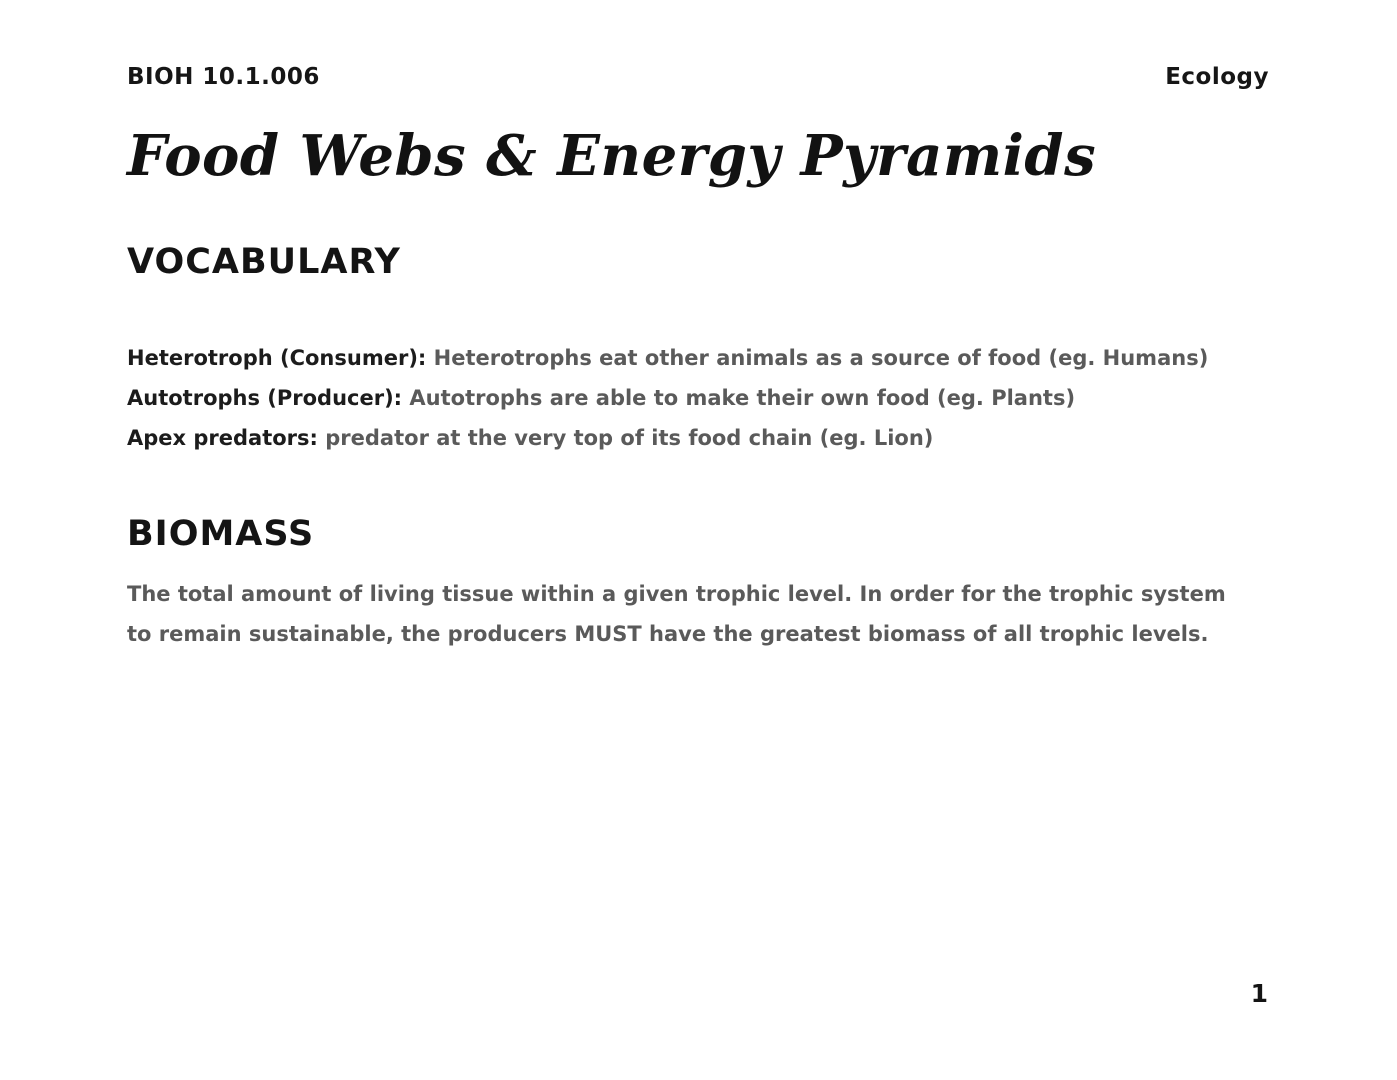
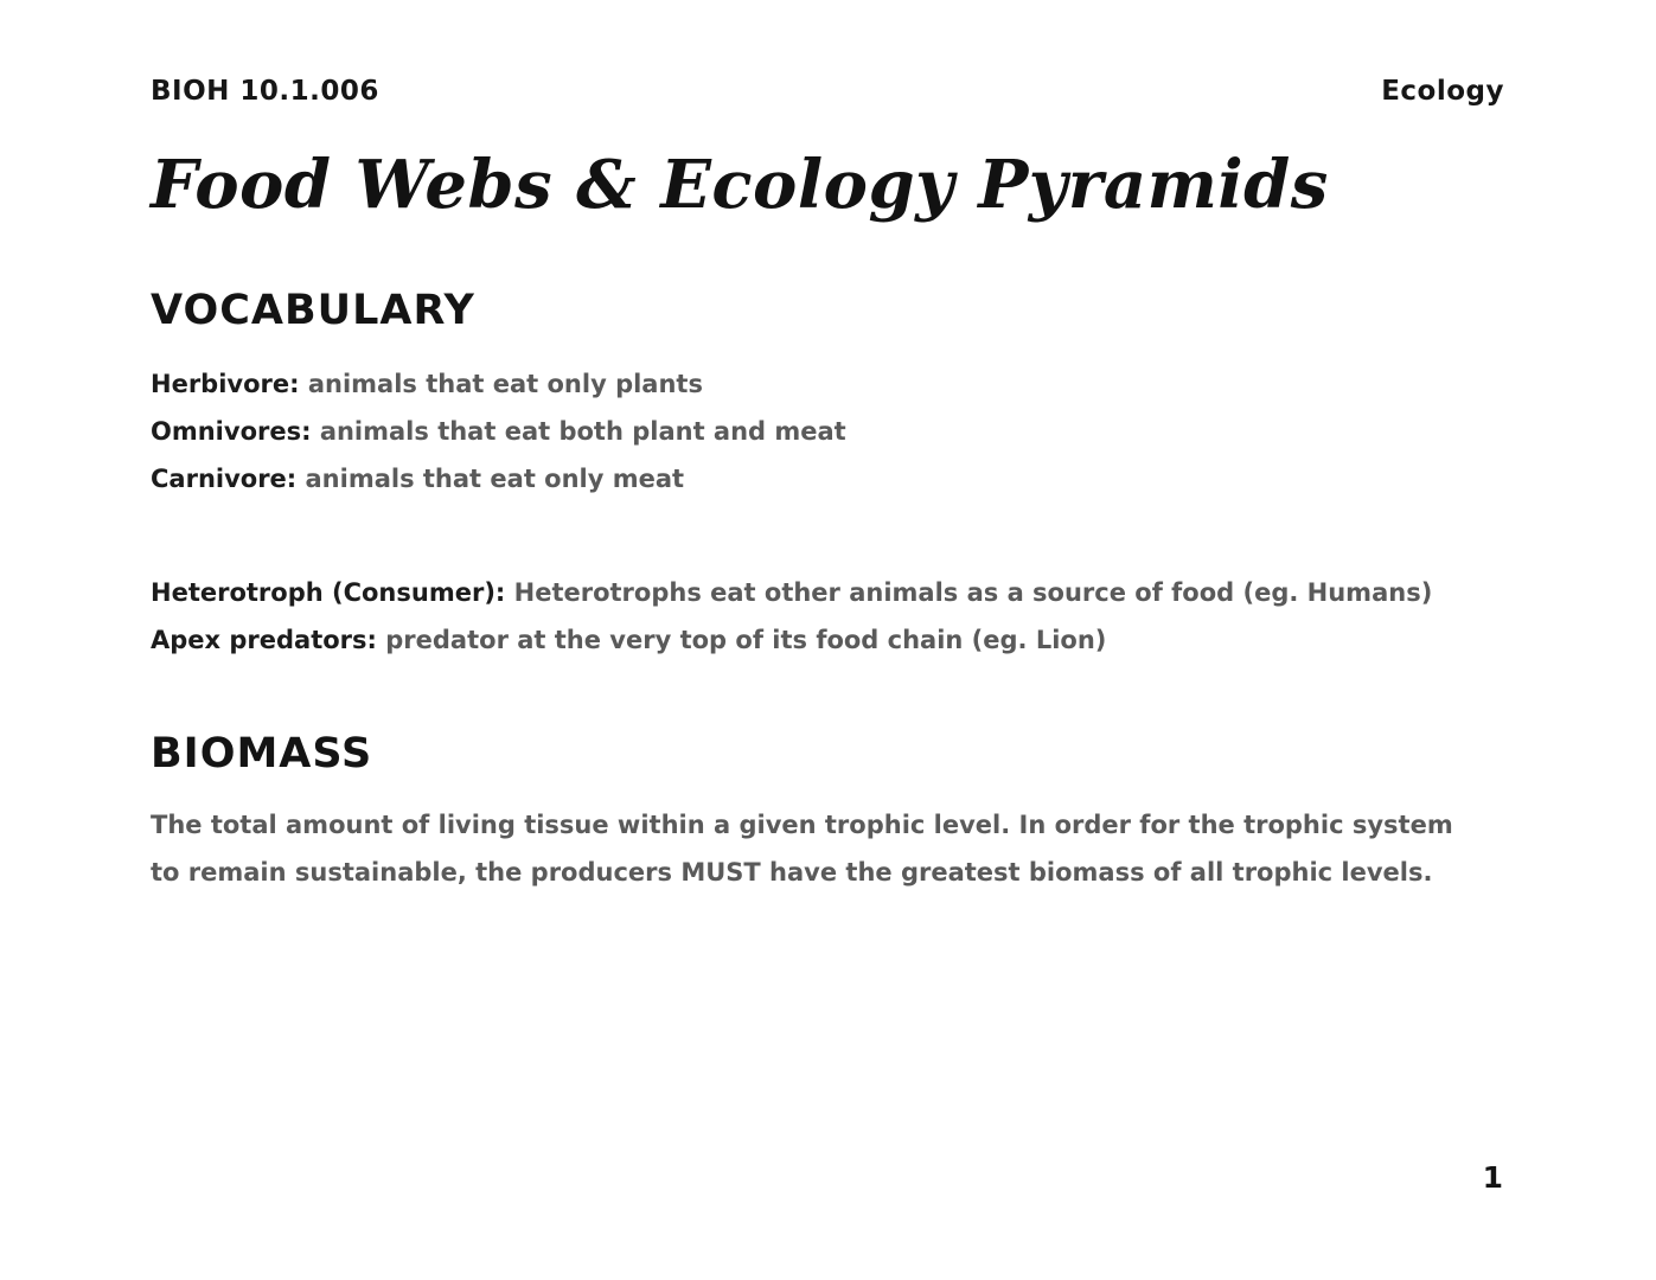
  BIOH 10.1.006
  Ecology
- Food Webs & Energy Pyramids
+ Food Webs & Ecology Pyramids
  VOCABULARY
+ Herbivore: animals that eat only plants
+ Omnivores: animals that eat both plant and meat
+ Carnivore: animals that eat only meat
  Heterotroph (Consumer): Heterotrophs eat other animals as a source of food (eg. Humans)
- Autotrophs (Producer): Autotrophs are able to make their own food (eg. Plants)
  Apex predators: predator at the very top of its food chain (eg. Lion)
  BIOMASS
  The total amount of living tissue within a given trophic level. In order for the trophic system to remain sustainable, the producers MUST have the greatest biomass of all trophic levels.
  1
